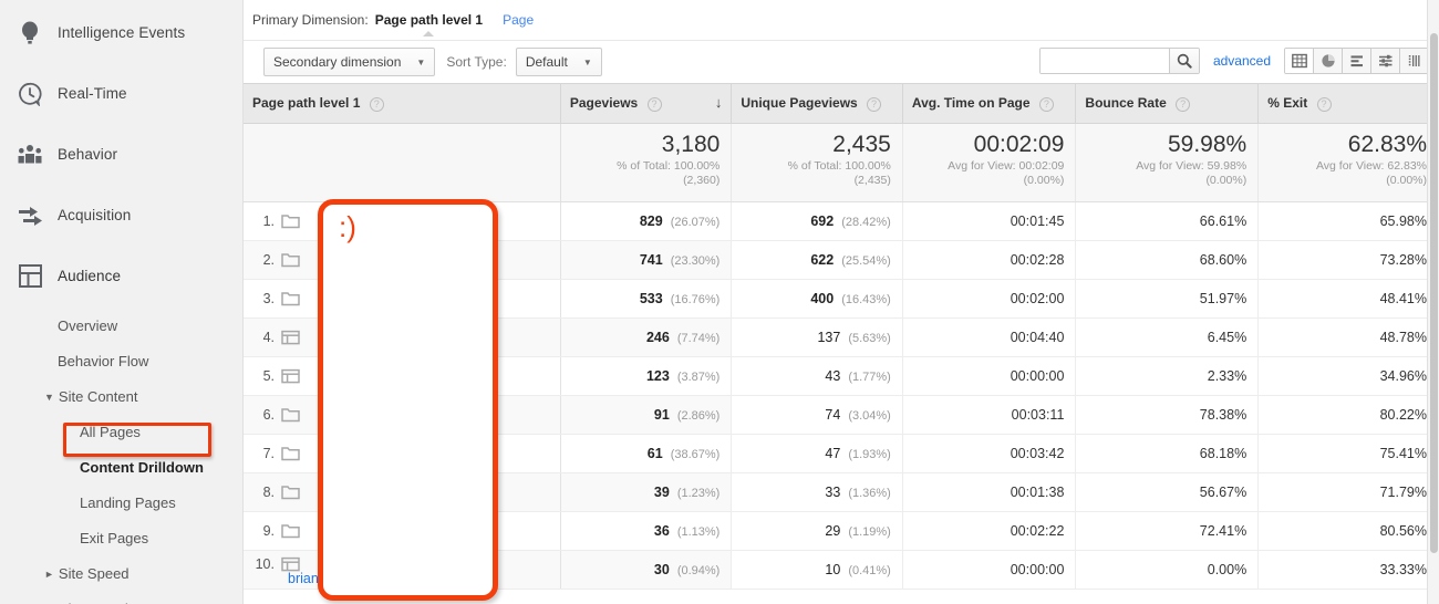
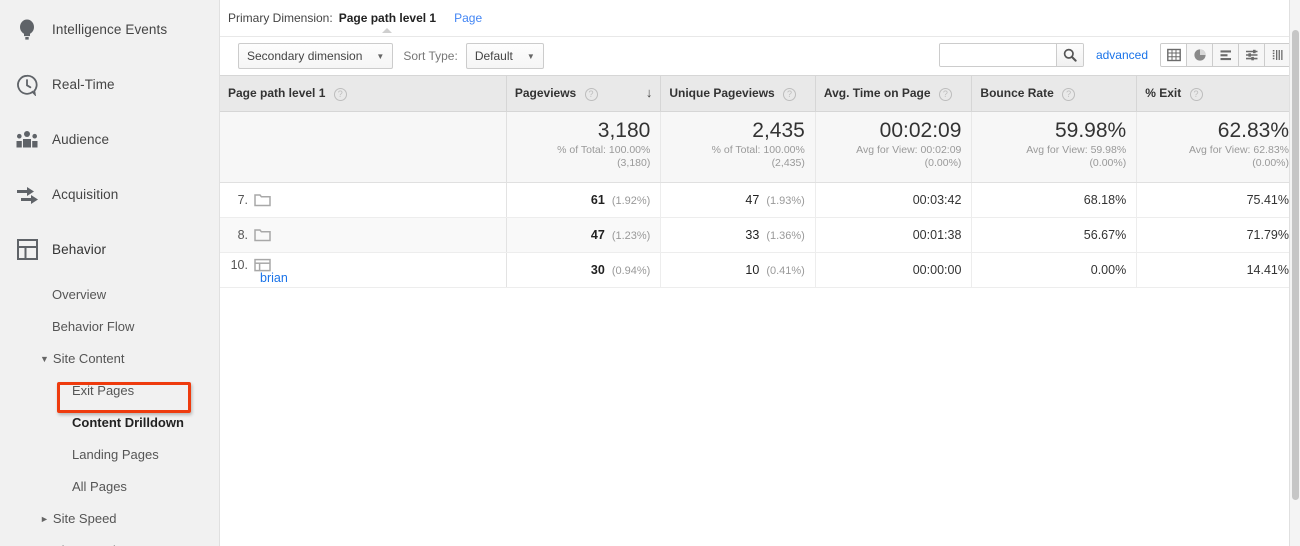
  Intelligence Events
  Real-Time
- Behavior
+ Audience
  Acquisition
- Audience
+ Behavior
  Overview
  Behavior Flow
  ▼
  Site Content
- All Pages
+ Exit Pages
  Content Drilldown
  Landing Pages
- Exit Pages
+ All Pages
  ►
  Site Speed
  Primary Dimension:
  Page path level 1
  Page
  Secondary dimension
  ▼
  Sort Type:
  Default
  ▼
  advanced
  Page path level 1 ?	Pageviews ? ↓	Unique Pageviews ?	Avg. Time on Page ?	Bounce Rate ?	% Exit ?
- 	3,180 % of Total: 100.00% (2,360)	2,435 % of Total: 100.00% (2,435)	00:02:09 Avg for View: 00:02:09 (0.00%)	59.98% Avg for View: 59.98% (0.00%)	62.83% Avg for View: 62.83% (0.00%)
+ 	3,180 % of Total: 100.00% (3,180)	2,435 % of Total: 100.00% (2,435)	00:02:09 Avg for View: 00:02:09 (0.00%)	59.98% Avg for View: 59.98% (0.00%)	62.83% Avg for View: 62.83% (0.00%)
- 1.	829 (26.07%)	692 (28.42%)	00:01:45	66.61%	65.98%
- 2.	741 (23.30%)	622 (25.54%)	00:02:28	68.60%	73.28%
- 3.	533 (16.76%)	400 (16.43%)	00:02:00	51.97%	48.41%
- 4.	246 (7.74%)	137 (5.63%)	00:04:40	6.45%	48.78%
- 5.	123 (3.87%)	43 (1.77%)	00:00:00	2.33%	34.96%
- 6.	91 (2.86%)	74 (3.04%)	00:03:11	78.38%	80.22%
- 7.	61 (38.67%)	47 (1.93%)	00:03:42	68.18%	75.41%
+ 7.	61 (1.92%)	47 (1.93%)	00:03:42	68.18%	75.41%
- 8.	39 (1.23%)	33 (1.36%)	00:01:38	56.67%	71.79%
+ 8.	47 (1.23%)	33 (1.36%)	00:01:38	56.67%	71.79%
- 9.	36 (1.13%)	29 (1.19%)	00:02:22	72.41%	80.56%
- 10. brian	30 (0.94%)	10 (0.41%)	00:00:00	0.00%	33.33%
+ 10. brian	30 (0.94%)	10 (0.41%)	00:00:00	0.00%	14.41%
- :)
